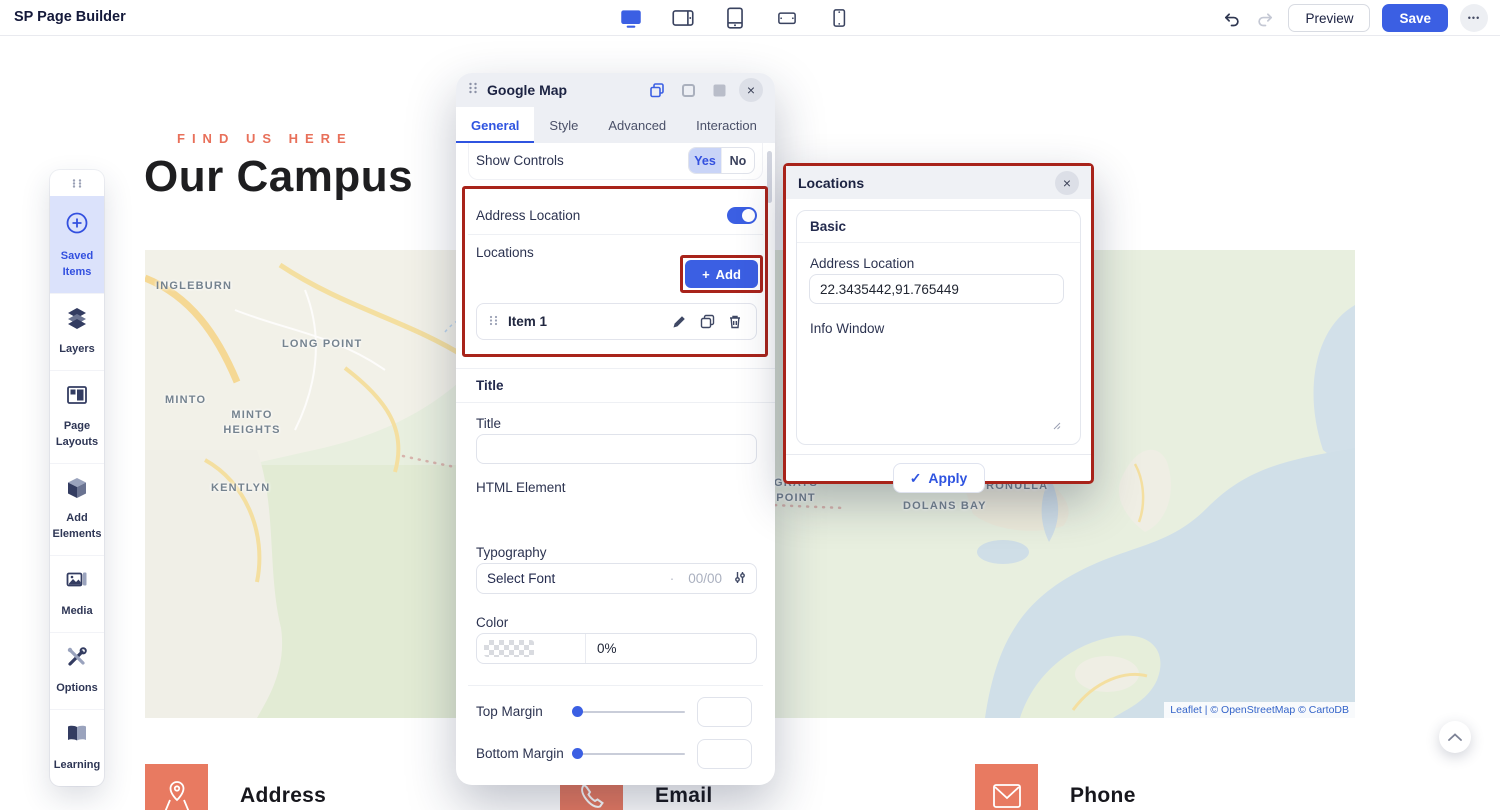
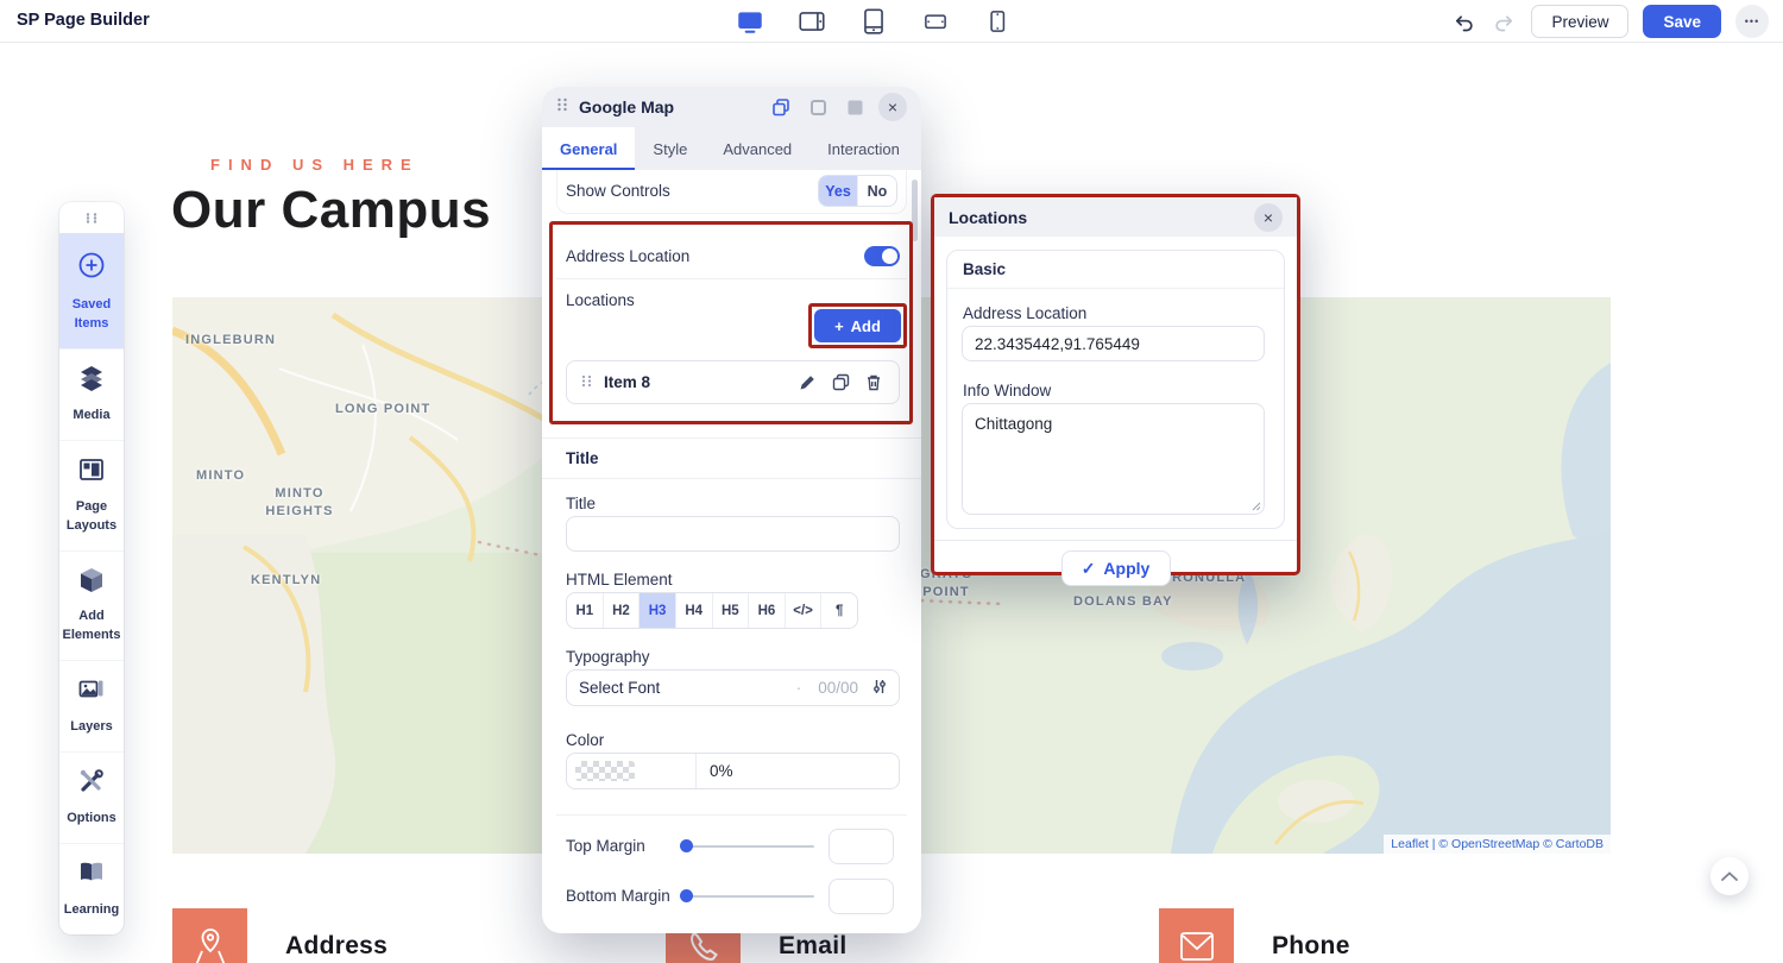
  INGLEBURN
  LONG POINT
  MINTO
  MINTO HEIGHTS
  KENTLYN
  DOLANS BAY
  RONULLA
  Leaflet | © OpenStreetMap © CartoDB
  FIND US HERE
  Our Campus
  Address
  Email
  Phone
  Saved Items
- Layers
+ Media
  Page Layouts
  Add Elements
- Media
+ Layers
  Options
  Learning
  Google Map
  ×
  General
  Style
  Advanced
  Interaction
  Show Controls
  Yes
  No
  Address Location
  Locations
  +
  Add
- Item 1
+ Item 8
  Title
  Title
  HTML Element
+ H1
+ H2
+ H3
+ H4
+ H5
+ H6
+ </>
+ ¶
  Typography
  Select Font
  ·
  00/00
  Color
  0%
  Top Margin
  Bottom Margin
  Locations
  ×
  Basic
  Address Location
  22.3435442,91.765449
  Info Window
+ Chittagong
  ✓
  Apply
  SP Page Builder
  Preview
  Save
  •••
